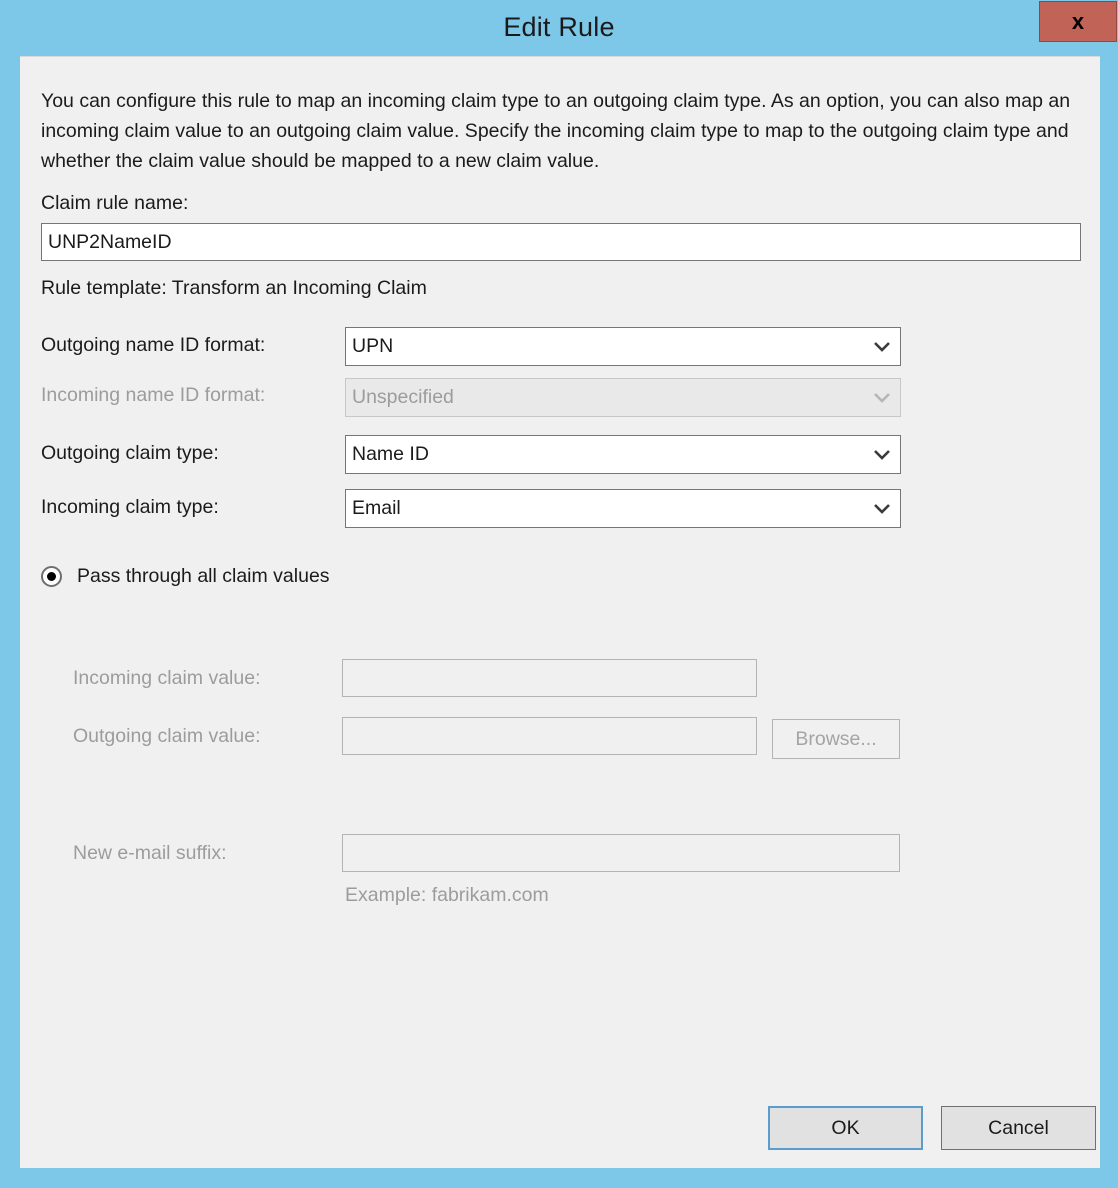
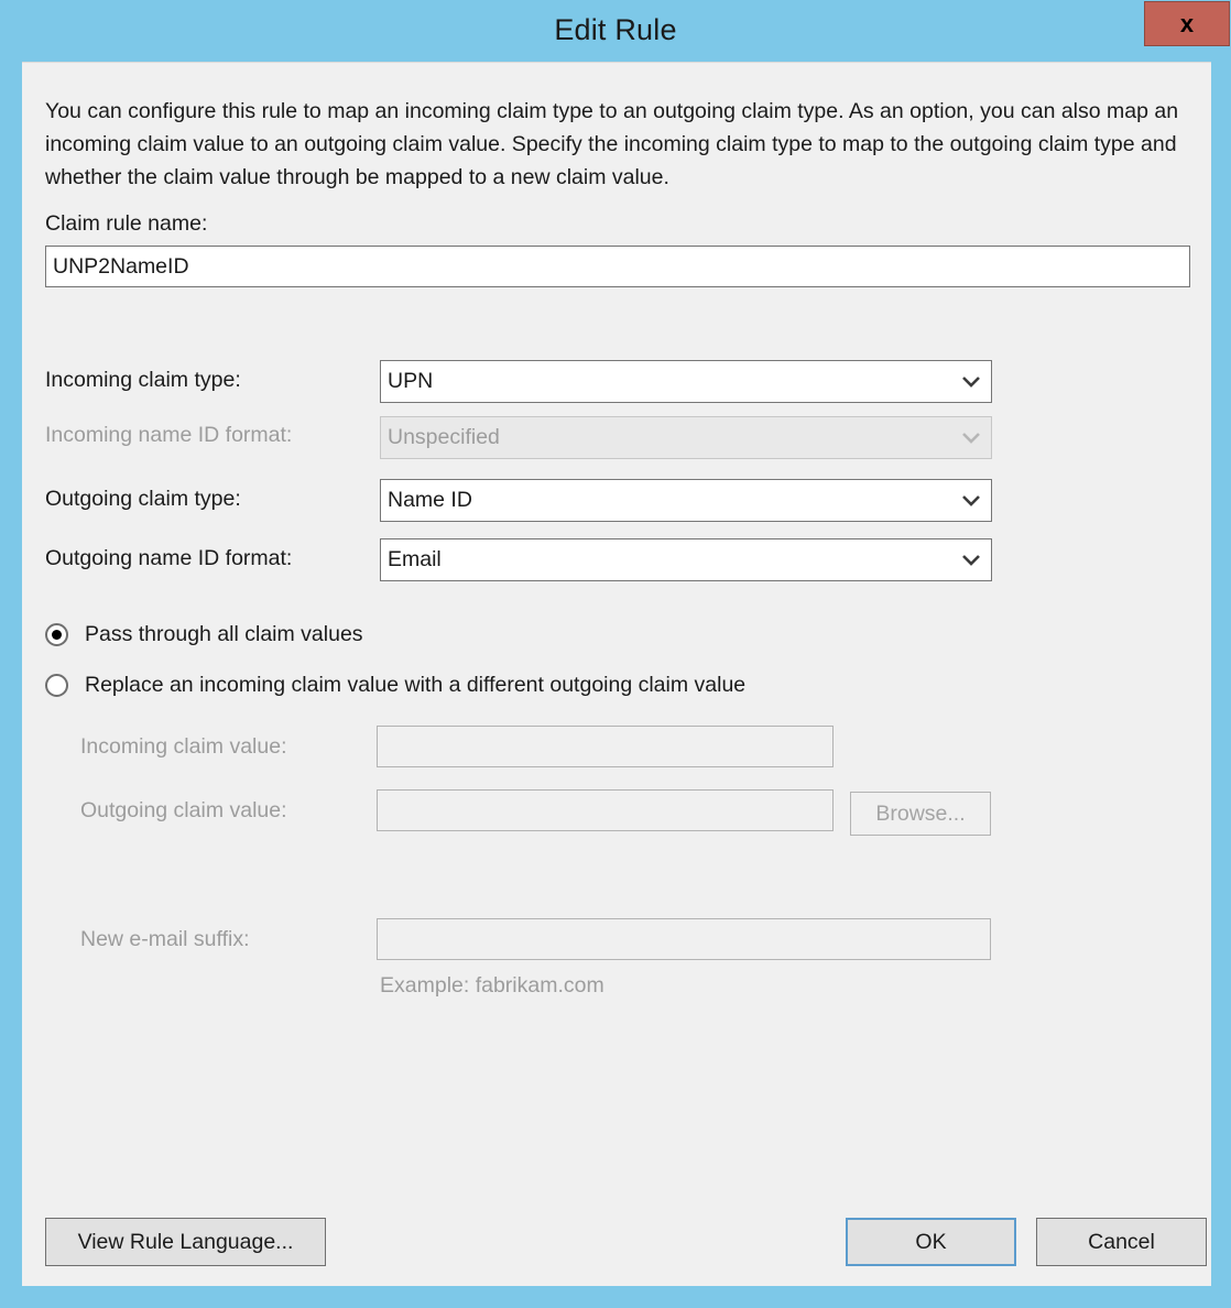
  Edit Rule
  x
- You can configure this rule to map an incoming claim type to an outgoing claim type. As an option, you can also map an incoming claim value to an outgoing claim value. Specify the incoming claim type to map to the outgoing claim type and whether the claim value should be mapped to a new claim value.
+ You can configure this rule to map an incoming claim type to an outgoing claim type. As an option, you can also map an incoming claim value to an outgoing claim value. Specify the incoming claim type to map to the outgoing claim type and whether the claim value through be mapped to a new claim value.
  Claim rule name:
  UNP2NameID
- Rule template: Transform an Incoming Claim
- Outgoing name ID format:
+ Incoming claim type:
  UPN
  Incoming name ID format:
  Unspecified
  Outgoing claim type:
  Name ID
- Incoming claim type:
+ Outgoing name ID format:
  Email
  Pass through all claim values
+ Replace an incoming claim value with a different outgoing claim value
  Incoming claim value:
  Outgoing claim value:
  Browse...
  New e-mail suffix:
  Example: fabrikam.com
+ View Rule Language...
  OK
  Cancel
